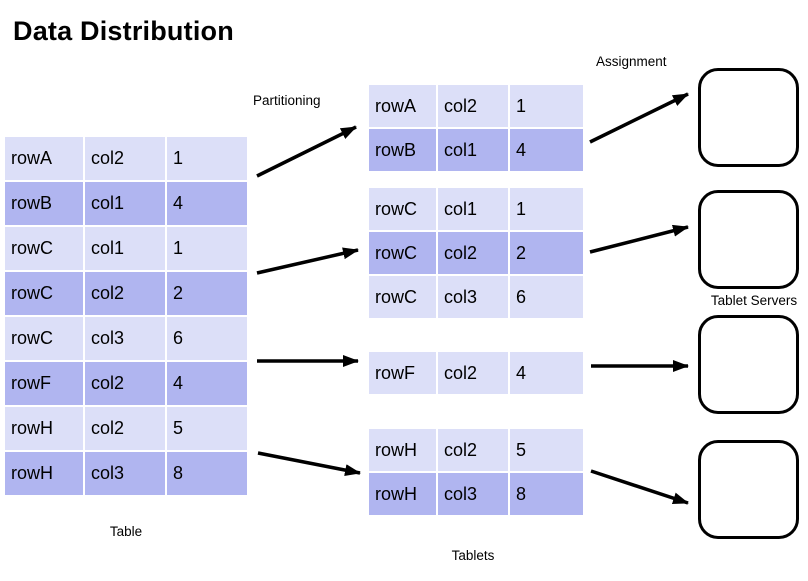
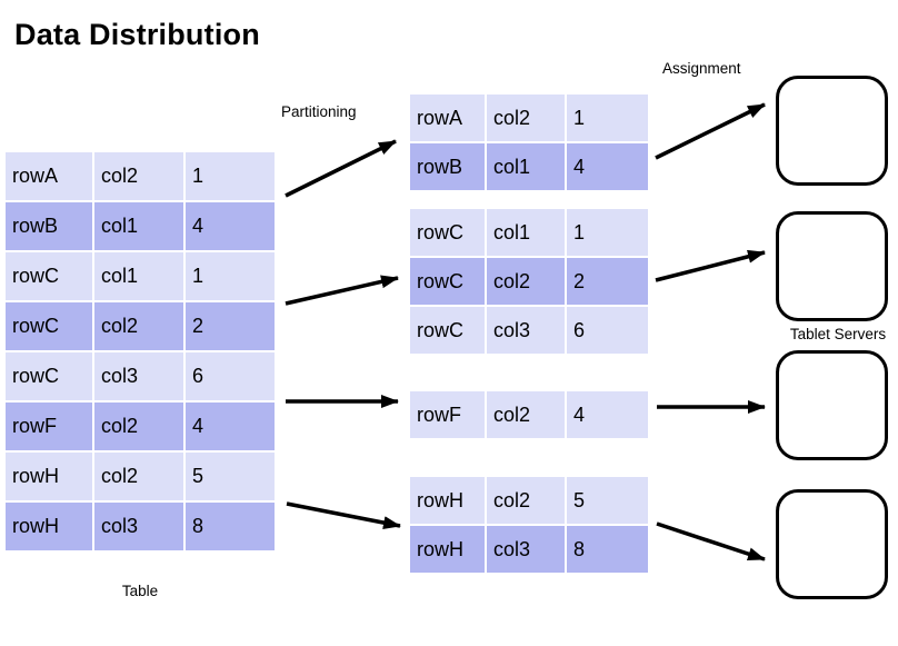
  Data Distribution
  Partitioning
  Assignment
  rowA	col2	1
  rowB	col1	4
  rowC	col1	1
  rowC	col2	2
  rowC	col3	6
  rowF	col2	4
  rowH	col2	5
  rowH	col3	8
  Table
  rowA	col2	1
  rowB	col1	4
  rowC	col1	1
  rowC	col2	2
  rowC	col3	6
  rowF	col2	4
  rowH	col2	5
  rowH	col3	8
- Tablets
  Tablet Servers
